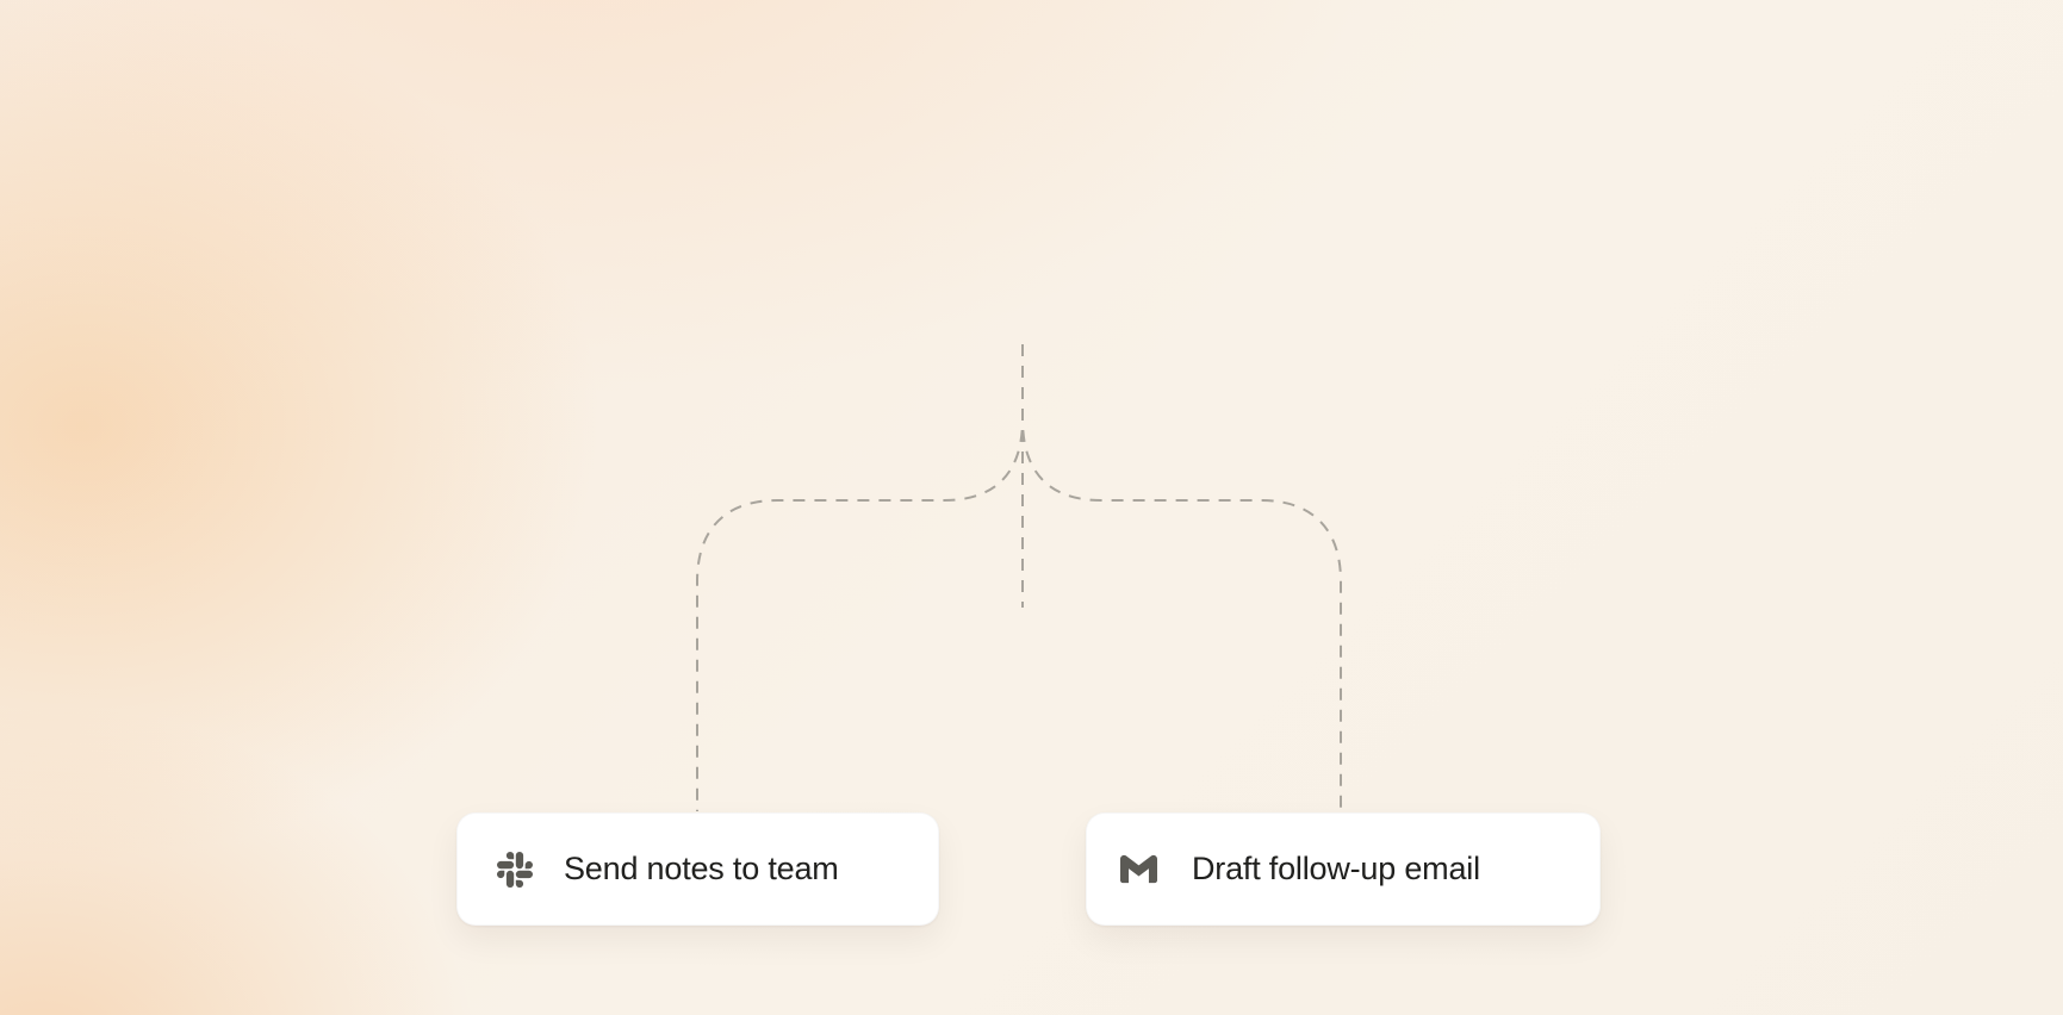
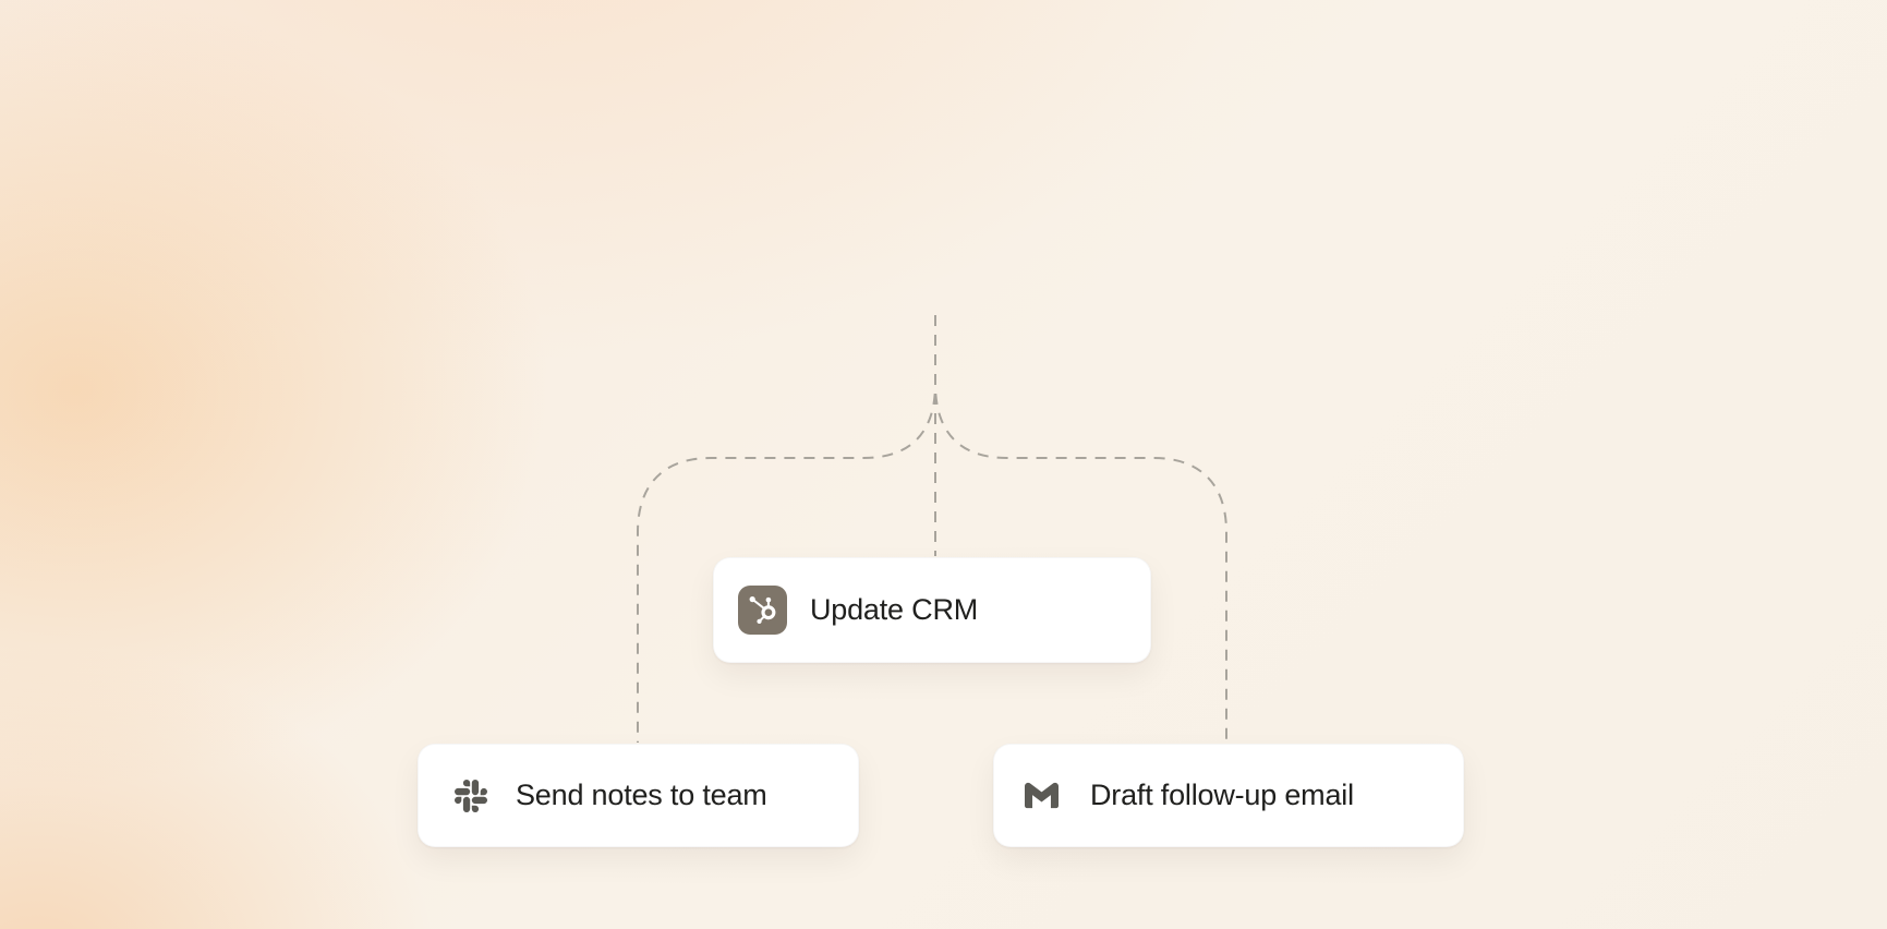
+ Update CRM
  Send notes to team
  Draft follow-up email
